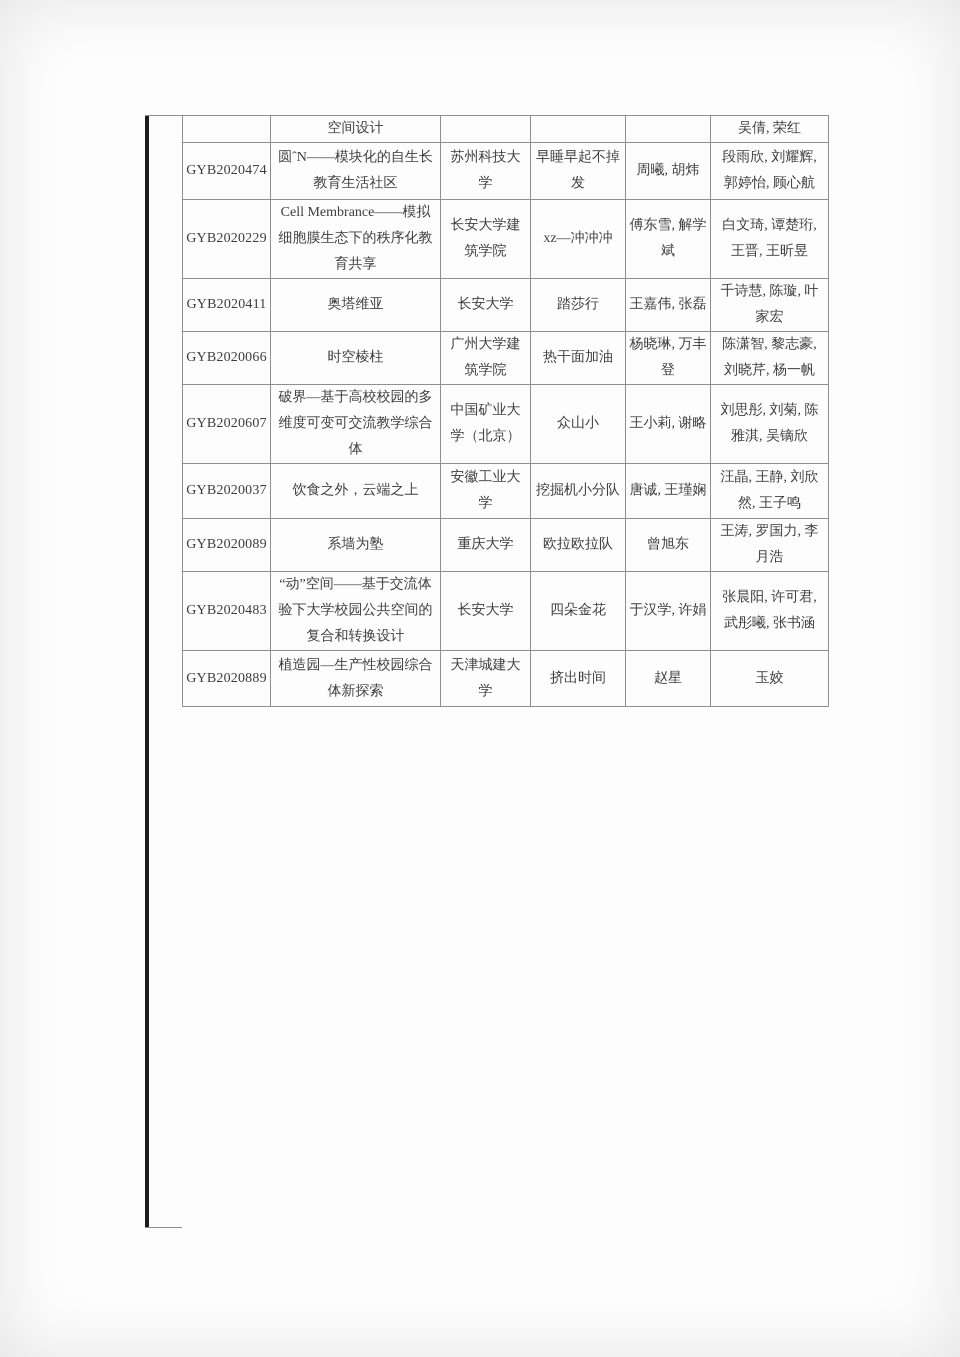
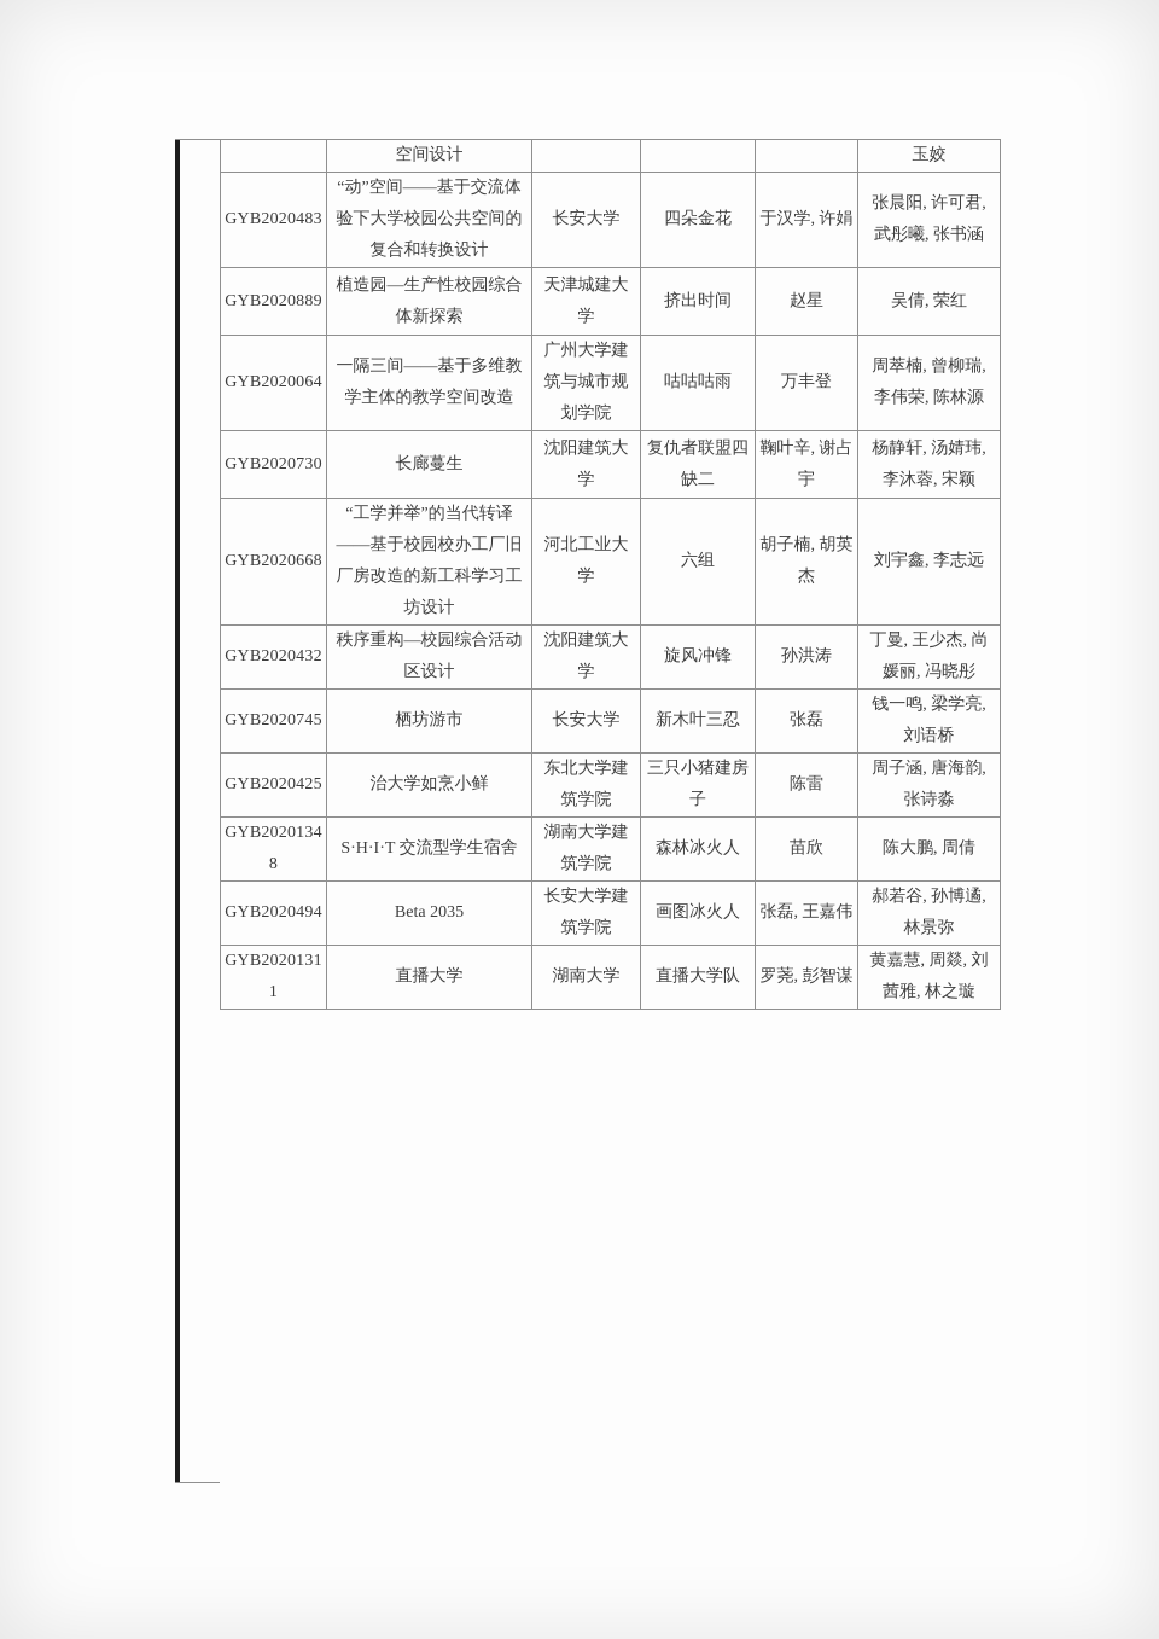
- 	空间设计				吴倩, 荣红
+ 	空间设计				玉姣
- GYB2020474	圆ˆN——模块化的自生长教育生活社区	苏州科技大学	早睡早起不掉发	周曦, 胡炜	段雨欣, 刘耀辉, 郭婷怡, 顾心航
- GYB2020229	Cell Membrance——模拟细胞膜生态下的秩序化教育共享	长安大学建筑学院	xz—冲冲冲	傅东雪, 解学斌	白文琦, 谭楚珩, 王晋, 王昕昱
- GYB2020411	奥塔维亚	长安大学	踏莎行	王嘉伟, 张磊	千诗慧, 陈璇, 叶家宏
- GYB2020066	时空棱柱	广州大学建筑学院	热干面加油	杨晓琳, 万丰登	陈潇智, 黎志豪, 刘晓芹, 杨一帆
- GYB2020607	破界—基于高校校园的多维度可变可交流教学综合体	中国矿业大学（北京）	众山小	王小莉, 谢略	刘思彤, 刘菊, 陈雅淇, 吴镝欣
- GYB2020037	饮食之外，云端之上	安徽工业大学	挖掘机小分队	唐诚, 王瑾娴	汪晶, 王静, 刘欣然, 王子鸣
- GYB2020089	系墙为塾	重庆大学	欧拉欧拉队	曾旭东	王涛, 罗国力, 李月浩
  GYB2020483	“动”空间——基于交流体验下大学校园公共空间的复合和转换设计	长安大学	四朵金花	于汉学, 许娟	张晨阳, 许可君, 武彤曦, 张书涵
- GYB2020889	植造园—生产性校园综合体新探索	天津城建大学	挤出时间	赵星	玉姣
+ GYB2020889	植造园—生产性校园综合体新探索	天津城建大学	挤出时间	赵星	吴倩, 荣红
+ GYB2020064	一隔三间——基于多维教学主体的教学空间改造	广州大学建筑与城市规划学院	咕咕咕雨	万丰登	周萃楠, 曾柳瑞, 李伟荣, 陈林源
+ GYB2020730	长廊蔓生	沈阳建筑大学	复仇者联盟四缺二	鞠叶辛, 谢占宇	杨静轩, 汤婧玮, 李沐蓉, 宋颖
+ GYB2020668	“工学并举”的当代转译——基于校园校办工厂旧厂房改造的新工科学习工坊设计	河北工业大学	六组	胡子楠, 胡英杰	刘宇鑫, 李志远
+ GYB2020432	秩序重构—校园综合活动区设计	沈阳建筑大学	旋风冲锋	孙洪涛	丁曼, 王少杰, 尚媛丽, 冯晓彤
+ GYB2020745	栖坊游市	长安大学	新木叶三忍	张磊	钱一鸣, 梁学亮, 刘语桥
+ GYB2020425	治大学如烹小鲜	东北大学建筑学院	三只小猪建房子	陈雷	周子涵, 唐海韵, 张诗淼
+ GYB20201348	S·H·I·T 交流型学生宿舍	湖南大学建筑学院	森林冰火人	苗欣	陈大鹏, 周倩
+ GYB2020494	Beta 2035	长安大学建筑学院	画图冰火人	张磊, 王嘉伟	郝若谷, 孙博遹, 林景弥
+ GYB20201311	直播大学	湖南大学	直播大学队	罗荛, 彭智谋	黄嘉慧, 周燚, 刘茜雅, 林之璇
